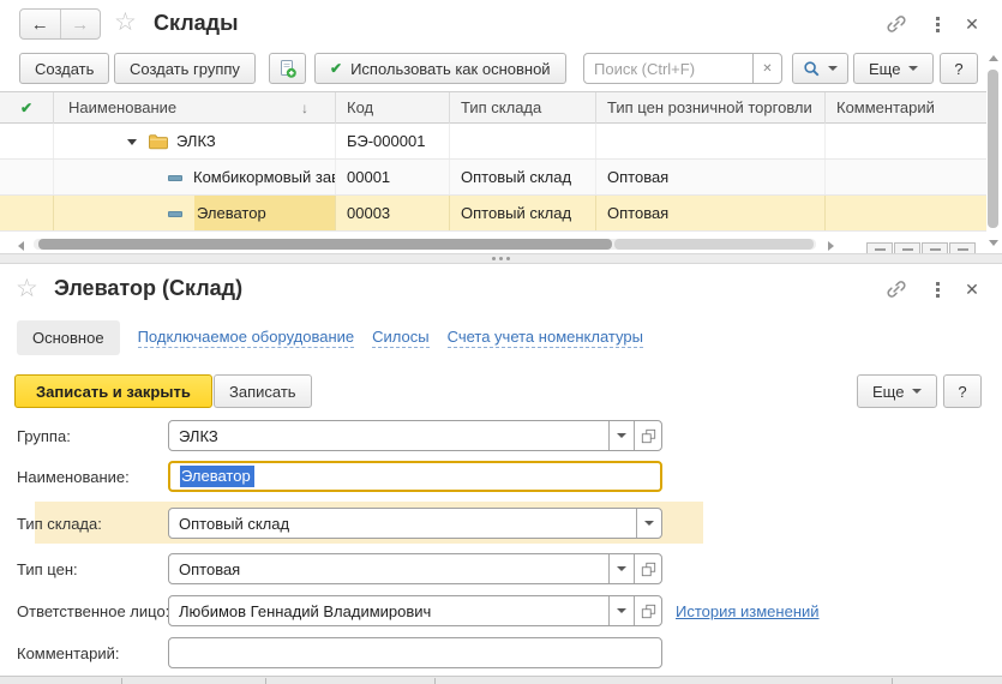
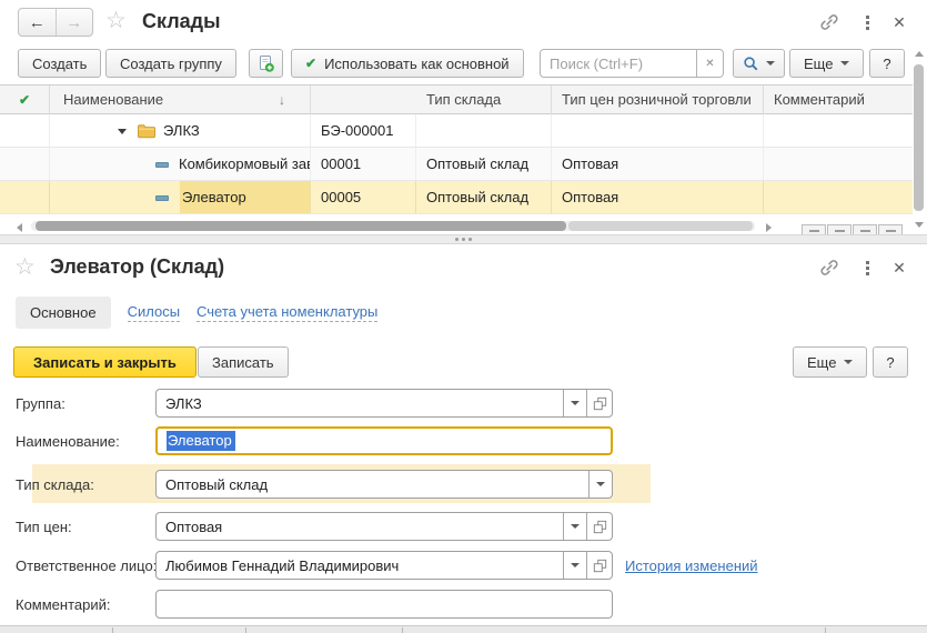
  ←
  →
  ☆
  Склады
  ✕
  Создать
  Создать группу
  ✔
  Использовать как основной
  Поиск (Ctrl+F)
  ✕
  Еще
  ?
  ✔
  Наименование
  ↓
- Код
  Тип склада
  Тип цен розничной торговли
  Комментарий
  ЭЛКЗ
  БЭ-000001
  Комбикормовый за
  00001
  Оптовый склад
  Оптовая
  Элеватор
- 00003
+ 00005
  Оптовый склад
  Оптовая
  ☆
  Элеватор (Склад)
  ✕
  Основное
- Подключаемое оборудование
  Силосы
  Счета учета номенклатуры
  Записать и закрыть
  Записать
  Еще
  ?
  Группа:
  ЭЛКЗ
  Наименование:
  Элеватор
  Тип склада:
  Оптовый склад
  Тип цен:
  Оптовая
  Ответственное лицо
  Любимов Геннадий Владимирович
  История изменений
  Комментарий:
